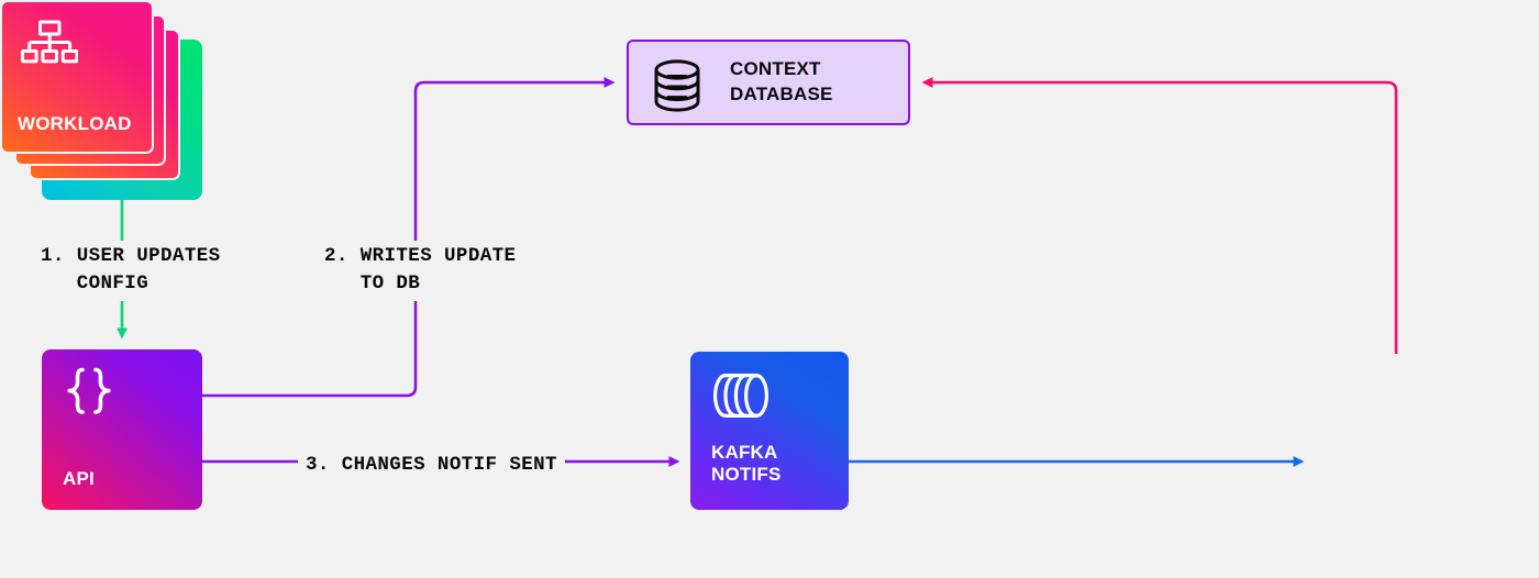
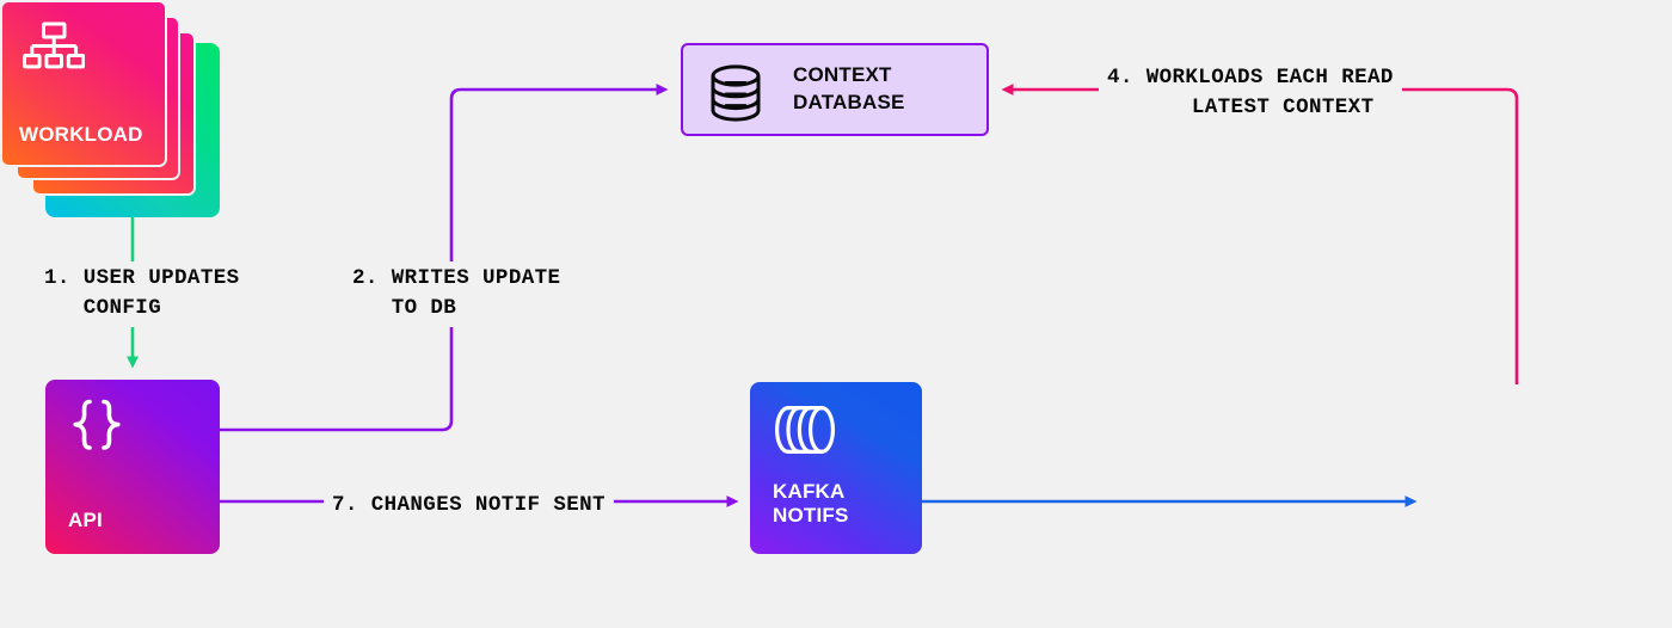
  API
  CONTEXT
  DATABASE
  KAFKA
  NOTIFS
  WORKLOAD
  1. USER UPDATES
  CONFIG
  2. WRITES UPDATE
  TO DB
- 3. CHANGES NOTIF SENT
+ 7. CHANGES NOTIF SENT
+ 4. WORKLOADS EACH READ
+ LATEST CONTEXT
